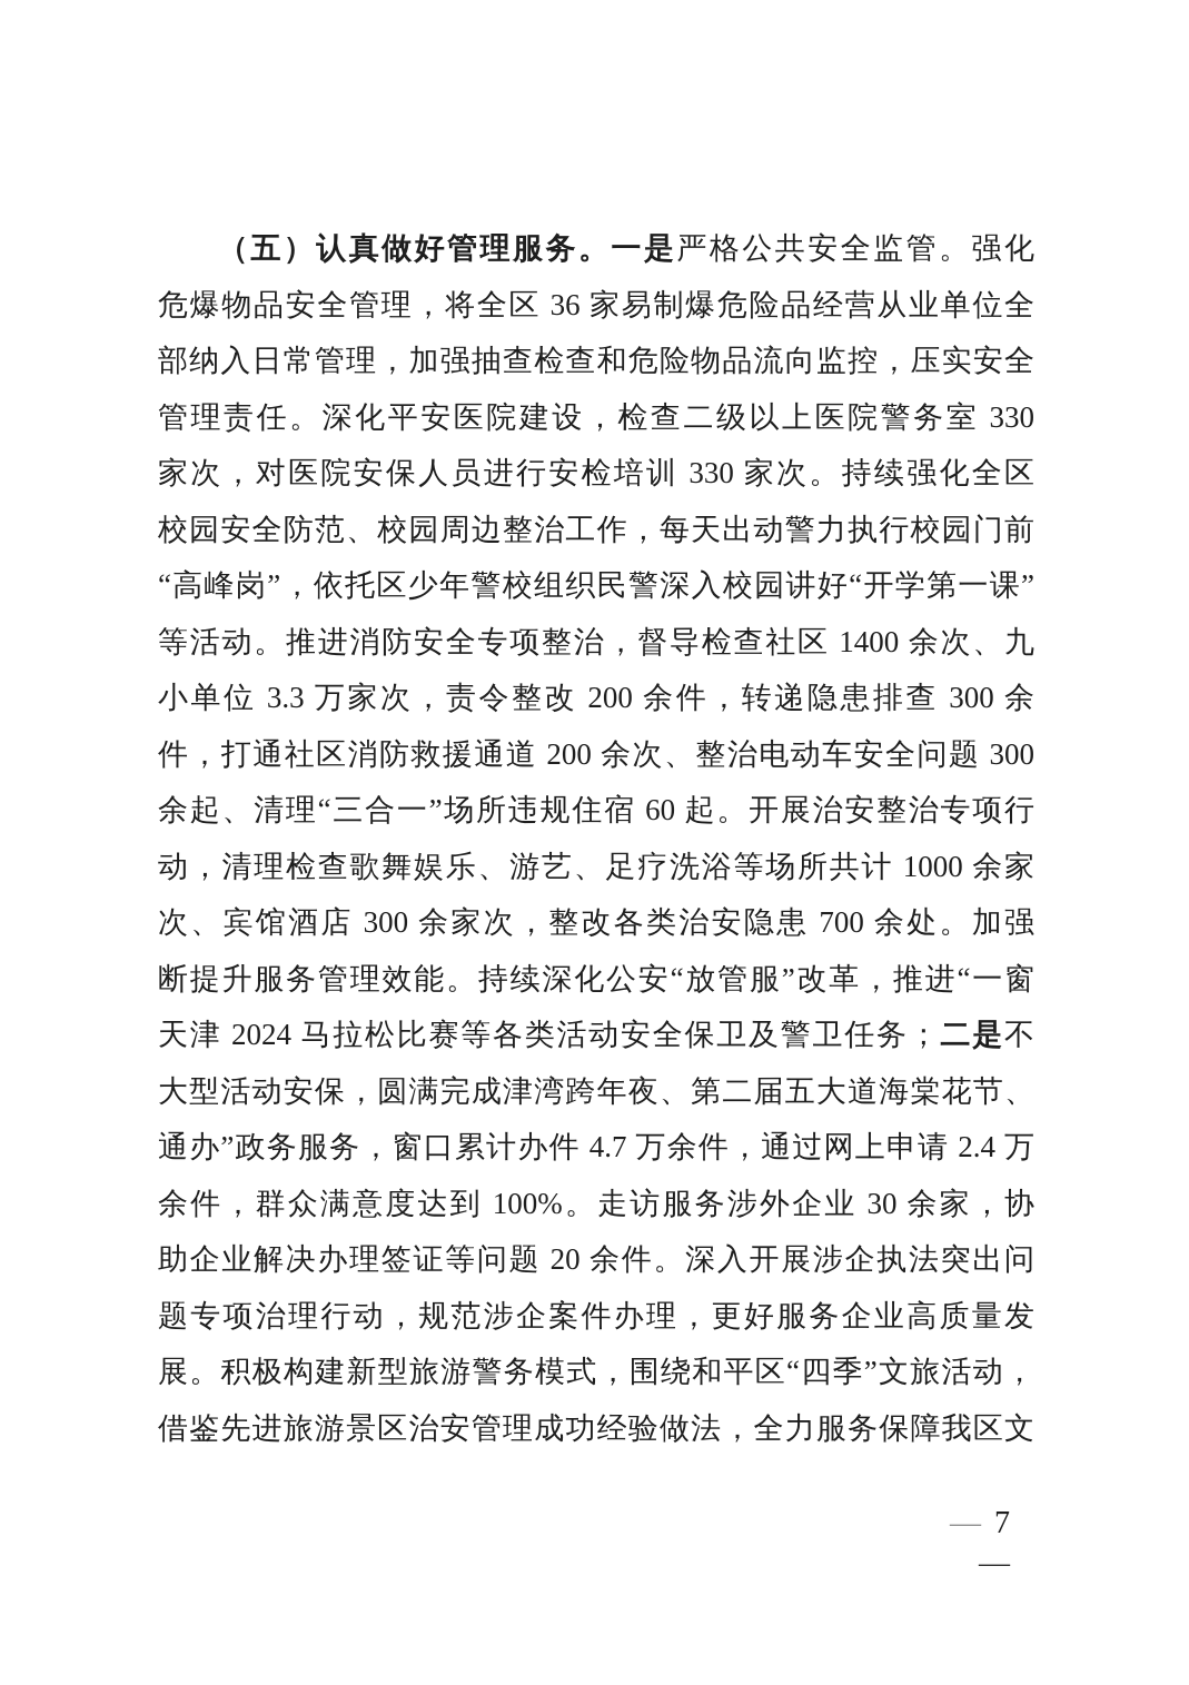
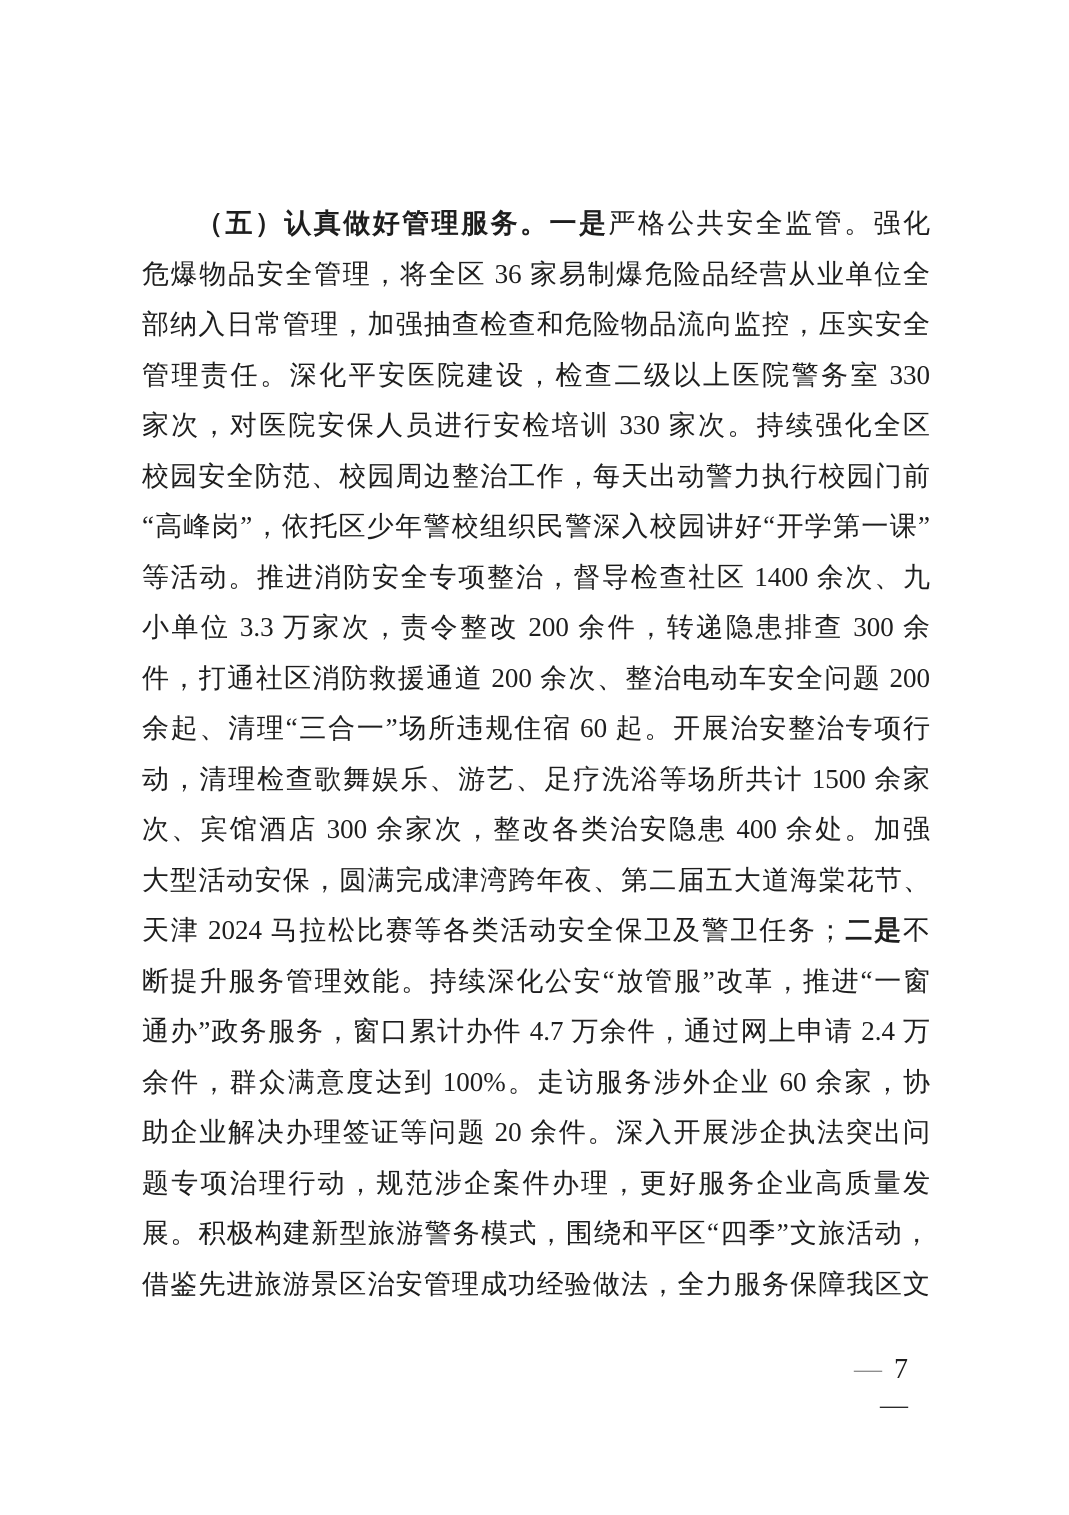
  （五）认真做好管理服务。一是严格公共安全监管。强化
  危爆物品安全管理，将全区 36 家易制爆危险品经营从业单位全
  部纳入日常管理，加强抽查检查和危险物品流向监控，压实安全
  管理责任。深化平安医院建设，检查二级以上医院警务室 330
  家次，对医院安保人员进行安检培训 330 家次。持续强化全区
  校园安全防范、校园周边整治工作，每天出动警力执行校园门前
  “高峰岗”，依托区少年警校组织民警深入校园讲好“开学第一课”
  等活动。推进消防安全专项整治，督导检查社区 1400 余次、九
  小单位 3.3 万家次，责令整改 200 余件，转递隐患排查 300 余
- 件，打通社区消防救援通道 200 余次、整治电动车安全问题 300
+ 件，打通社区消防救援通道 200 余次、整治电动车安全问题 200
  余起、清理“三合一”场所违规住宿 60 起。开展治安整治专项行
- 动，清理检查歌舞娱乐、游艺、足疗洗浴等场所共计 1000 余家
+ 动，清理检查歌舞娱乐、游艺、足疗洗浴等场所共计 1500 余家
- 次、宾馆酒店 300 余家次，整改各类治安隐患 700 余处。加强
+ 次、宾馆酒店 300 余家次，整改各类治安隐患 400 余处。加强
- 断提升服务管理效能。持续深化公安“放管服”改革，推进“一窗
+ 大型活动安保，圆满完成津湾跨年夜、第二届五大道海棠花节、
  天津 2024 马拉松比赛等各类活动安全保卫及警卫任务；二是不
- 大型活动安保，圆满完成津湾跨年夜、第二届五大道海棠花节、
+ 断提升服务管理效能。持续深化公安“放管服”改革，推进“一窗
  通办”政务服务，窗口累计办件 4.7 万余件，通过网上申请 2.4 万
- 余件，群众满意度达到 100%。走访服务涉外企业 30 余家，协
+ 余件，群众满意度达到 100%。走访服务涉外企业 60 余家，协
  助企业解决办理签证等问题 20 余件。深入开展涉企执法突出问
  题专项治理行动，规范涉企案件办理，更好服务企业高质量发
  展。积极构建新型旅游警务模式，围绕和平区“四季”文旅活动，
  借鉴先进旅游景区治安管理成功经验做法，全力服务保障我区文
  — 7
  —
